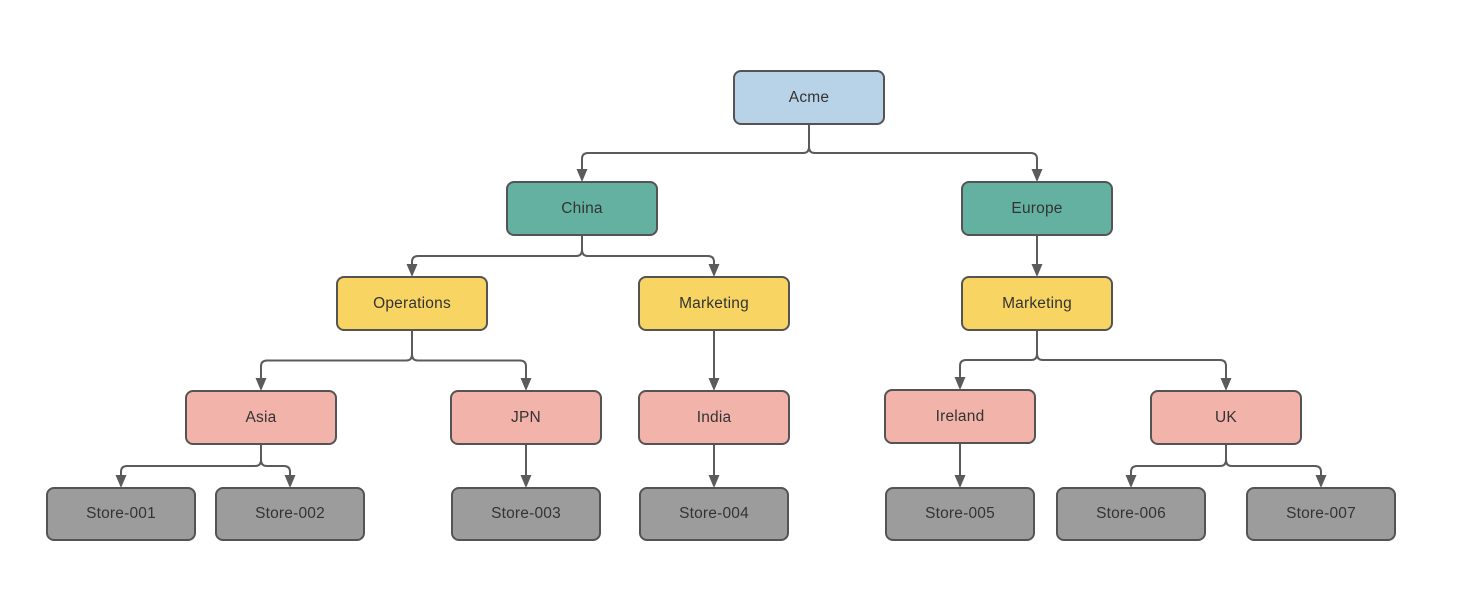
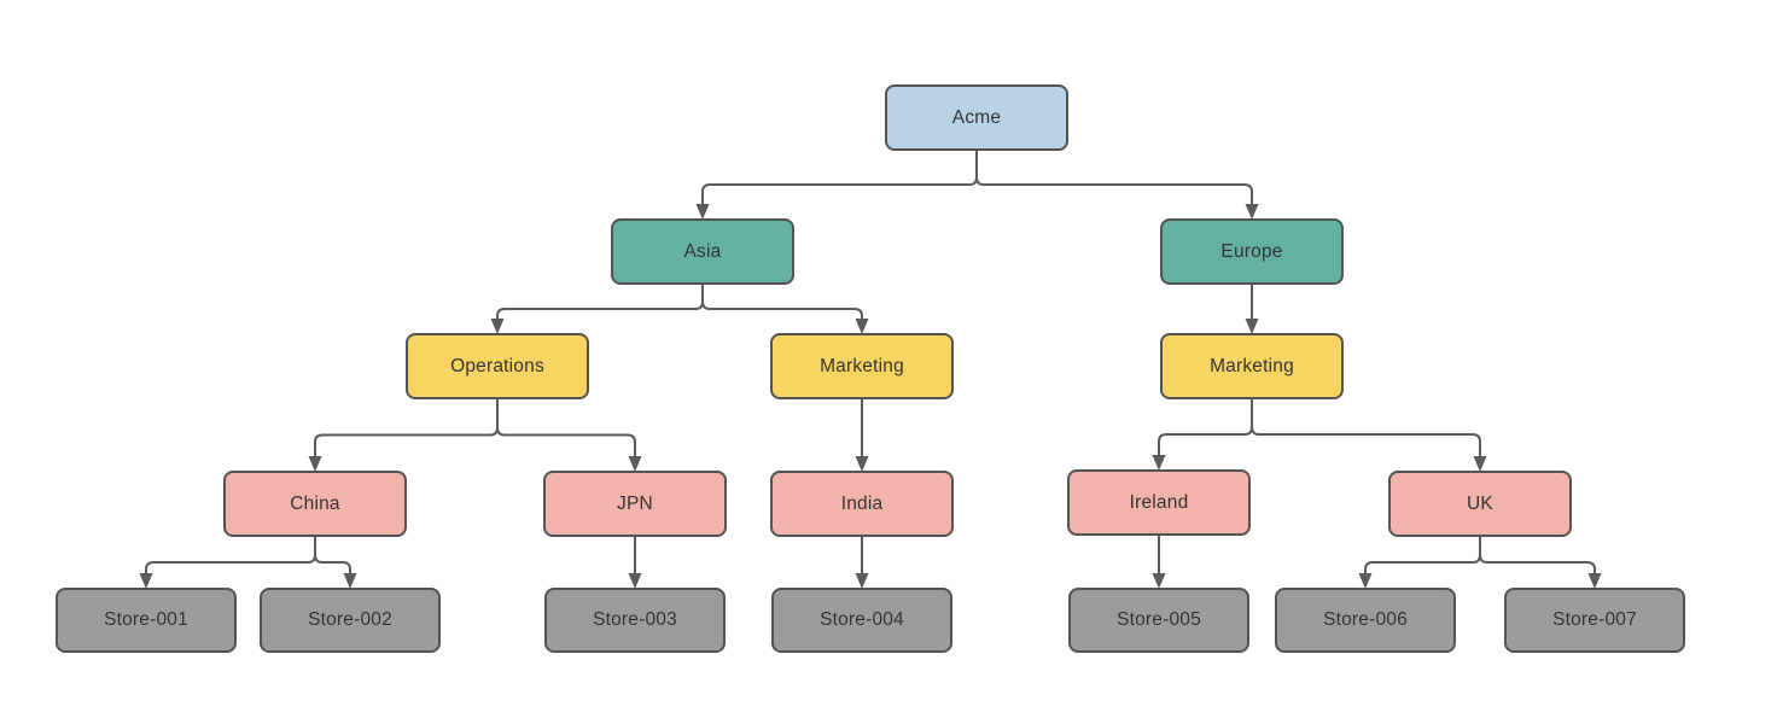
  Acme
- China
+ Asia
  Europe
  Operations
  Marketing
  Marketing
- Asia
+ China
  JPN
  India
  Ireland
  UK
  Store-001
  Store-002
  Store-003
  Store-004
  Store-005
  Store-006
  Store-007
